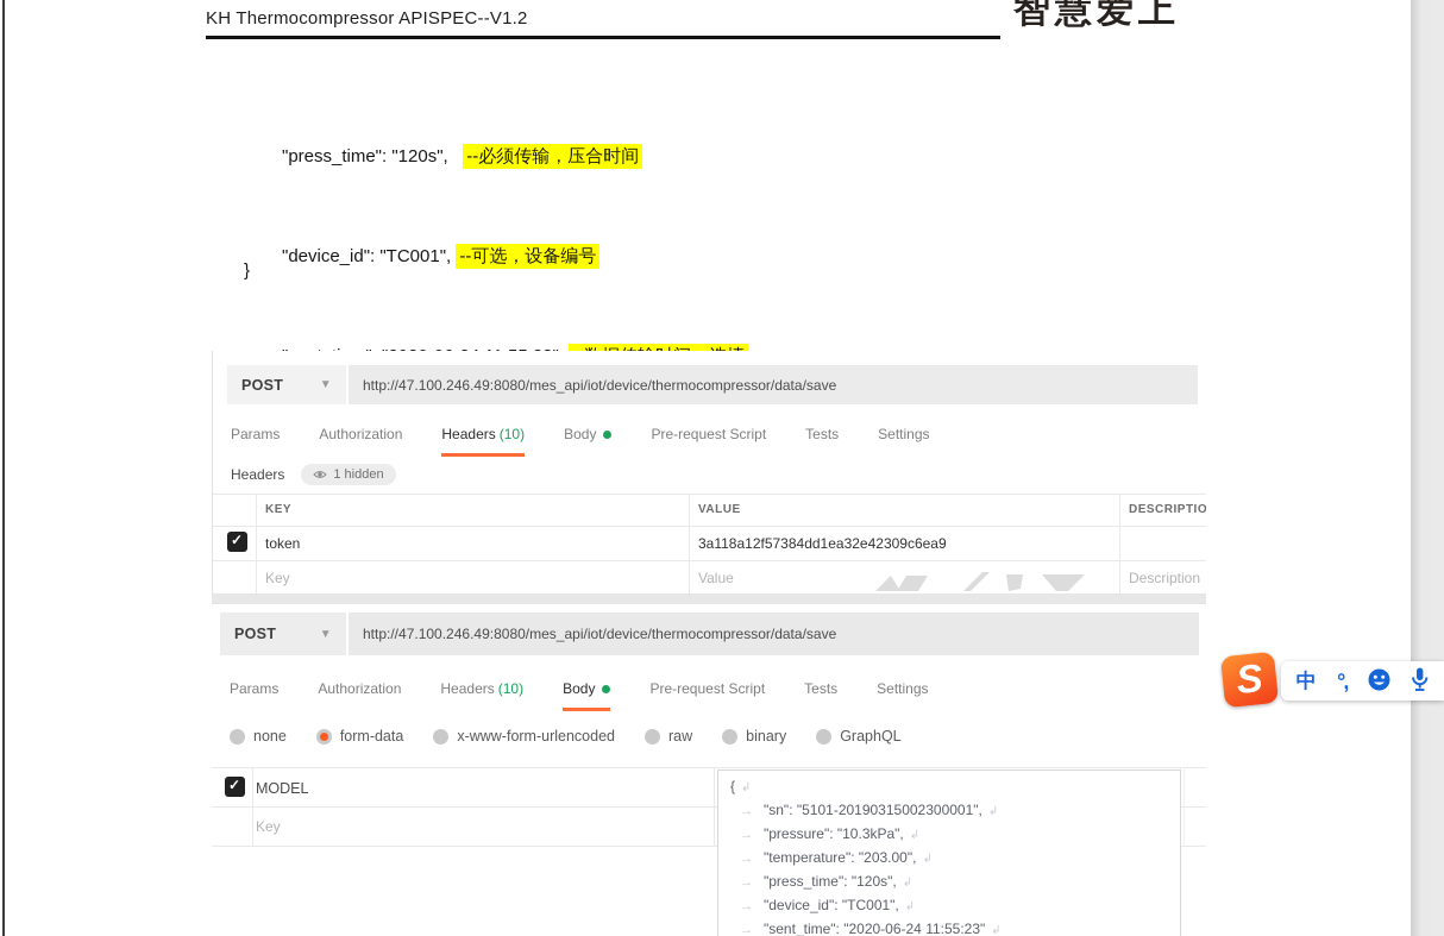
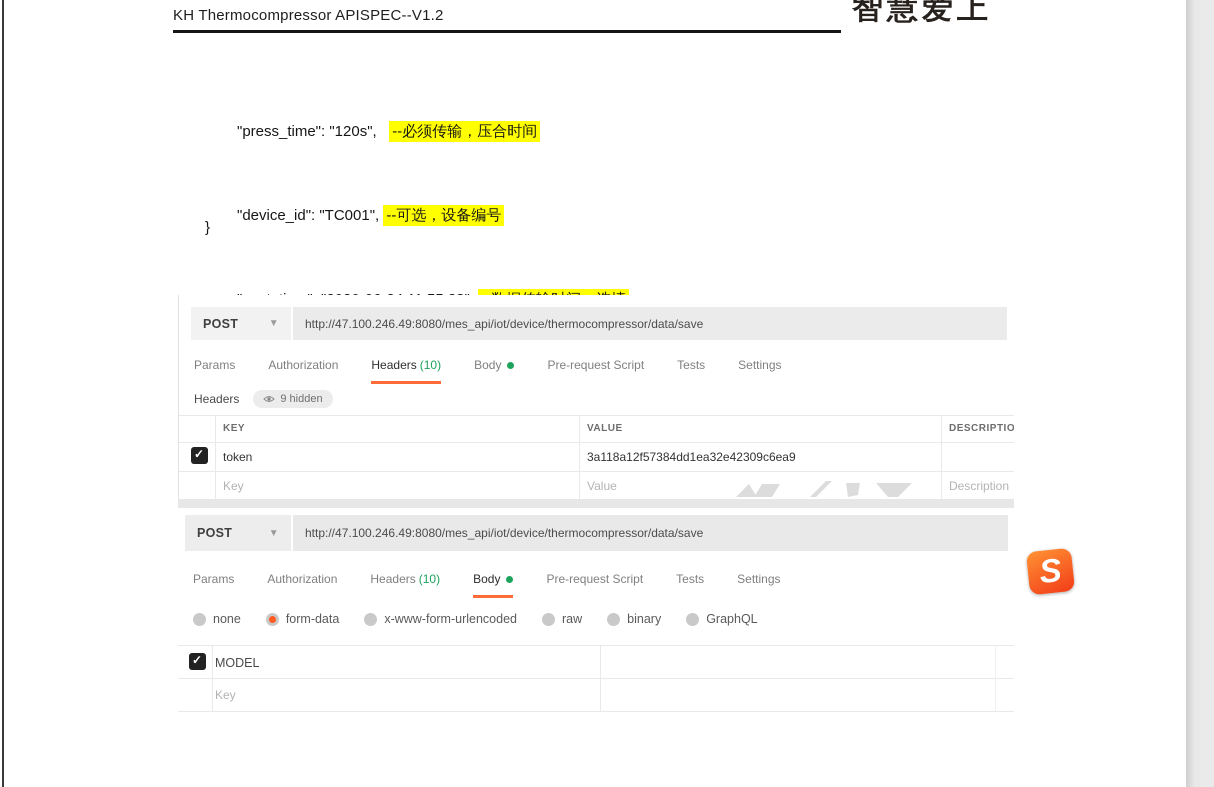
  KH Thermocompressor APISPEC--V1.2
  智慧爱上
  "press_time": "120s", --必须传输，压合时间
  "device_id": "TC001", --可选，设备编号
  }
  POST
  ▼
  http://47.100.246.49:8080/mes_api/iot/device/thermocompressor/data/save
  Params
  Authorization
  Headers (10)
  Body
  Pre-request Script
  Tests
  Settings
  Headers
- 1 hidden
+ 9 hidden
  KEY
  VALUE
  DESCRIPTIO
  token
  3a118a12f57384dd1ea32e42309c6ea9
  Key
  Value
  Description
  POST
  ▼
  http://47.100.246.49:8080/mes_api/iot/device/thermocompressor/data/save
  Params
  Authorization
  Headers (10)
  Body
  Pre-request Script
  Tests
  Settings
  none
  form-data
  x-www-form-urlencoded
  raw
  binary
  GraphQL
  MODEL
  Key
- {
- "sn": "5101-20190315002300001",
- "pressure": "10.3kPa",
- "temperature": "203.00",
- "press_time": "120s",
- "device_id": "TC001",
- "sent_time": "2020-06-24 11:55:23"
- 中
- °,
